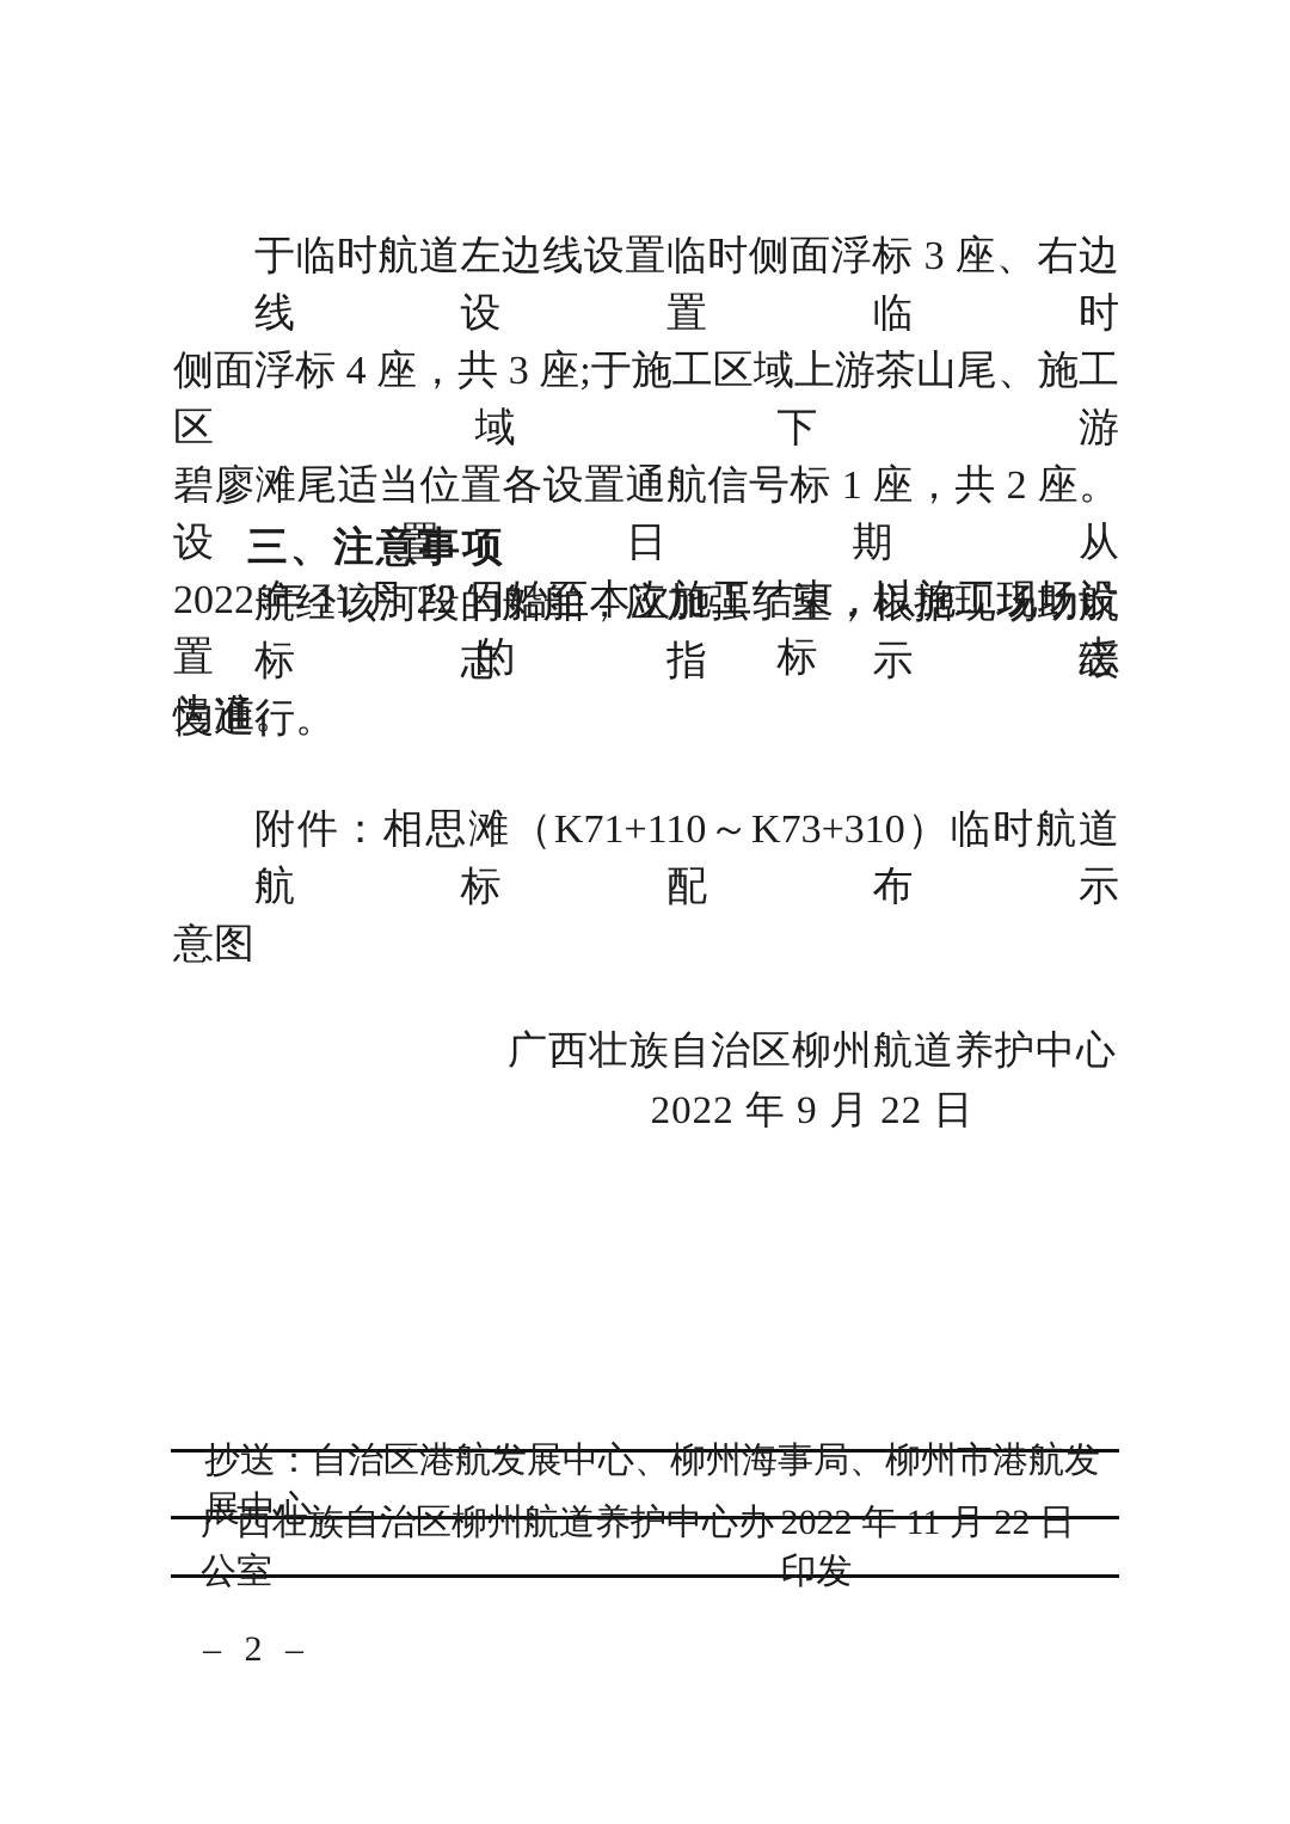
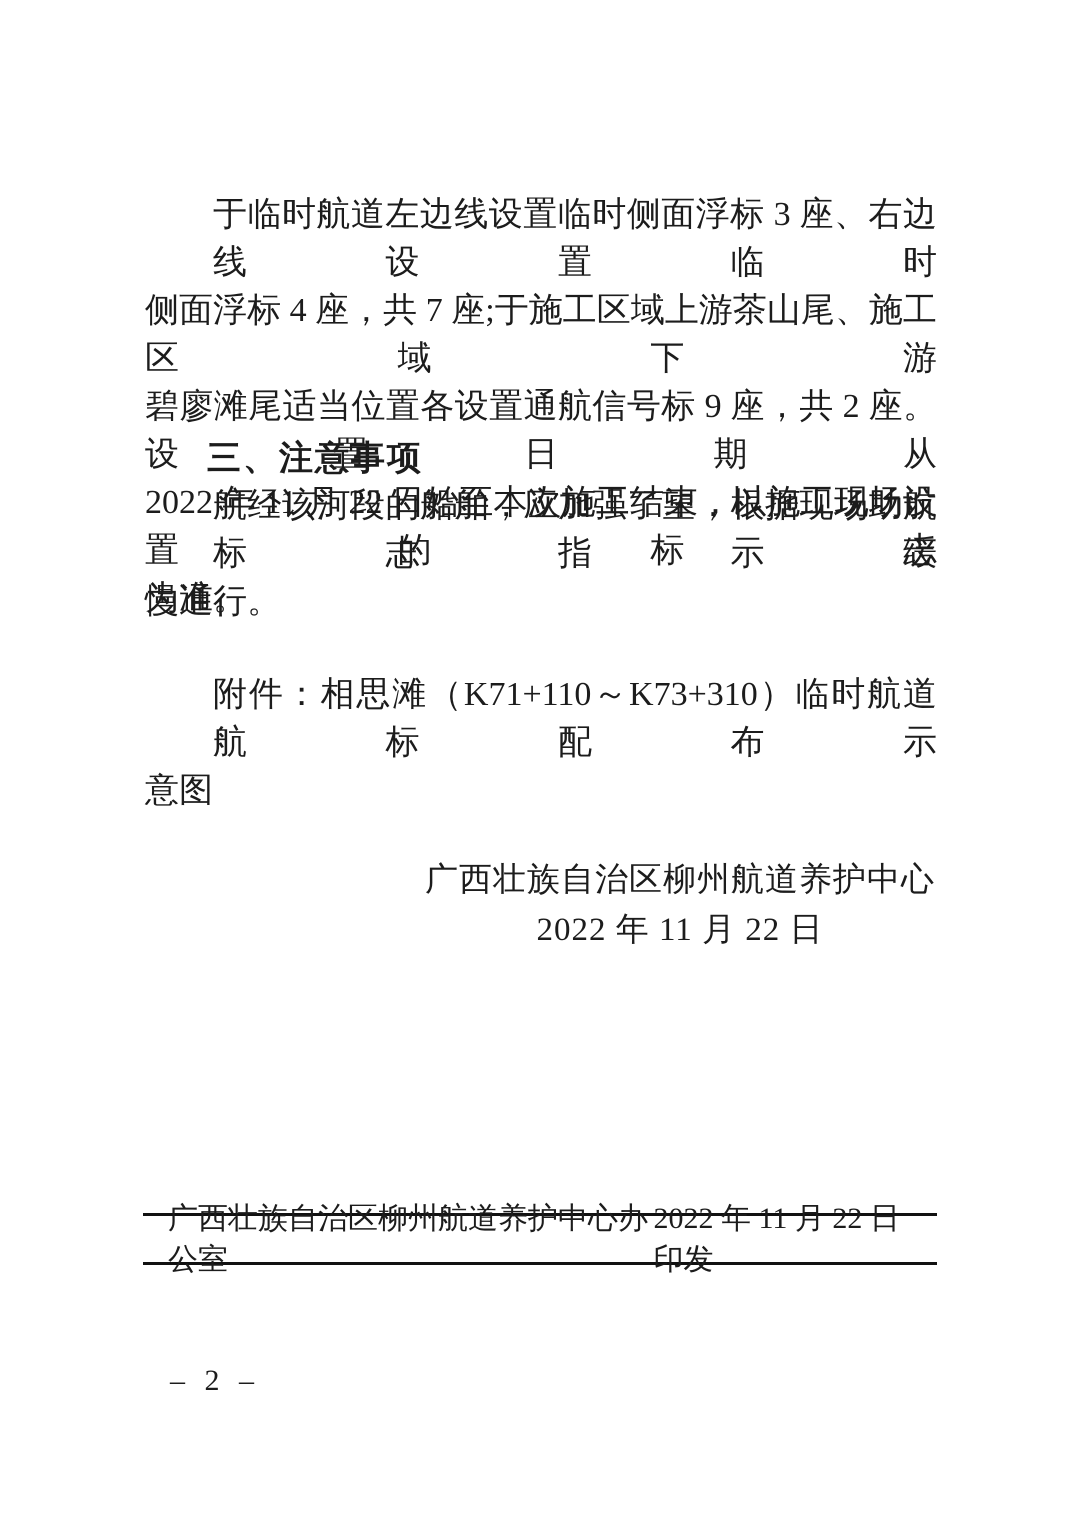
  于临时航道左边线设置临时侧面浮标 3 座、右边线设置临时
- 侧面浮标 4 座，共 3 座;于施工区域上游茶山尾、施工区域下游
+ 侧面浮标 4 座，共 7 座;于施工区域上游茶山尾、施工区域下游
- 碧廖滩尾适当位置各设置通航信号标 1 座，共 2 座。设置日期从
+ 碧廖滩尾适当位置各设置通航信号标 9 座，共 2 座。设置日期从
  2022 年 11 月 22 日始至本次施工结束，以施工现场设置的标志
  为准。
  三、注意事项
  航经该河段的船舶，应加强了望，根据现场助航标志指示缓
  慢通行。
  附件：相思滩（K71+110～K73+310）临时航道航标配布示
  意图
  广西壮族自治区柳州航道养护中心
- 2022 年 9 月 22 日
+ 2022 年 11 月 22 日
- 抄送：自治区港航发展中心、柳州海事局、柳州市港航发展中心。
  广西壮族自治区柳州航道养护中心办公室
  2022 年 11 月 22 日印发
  – 2 –
